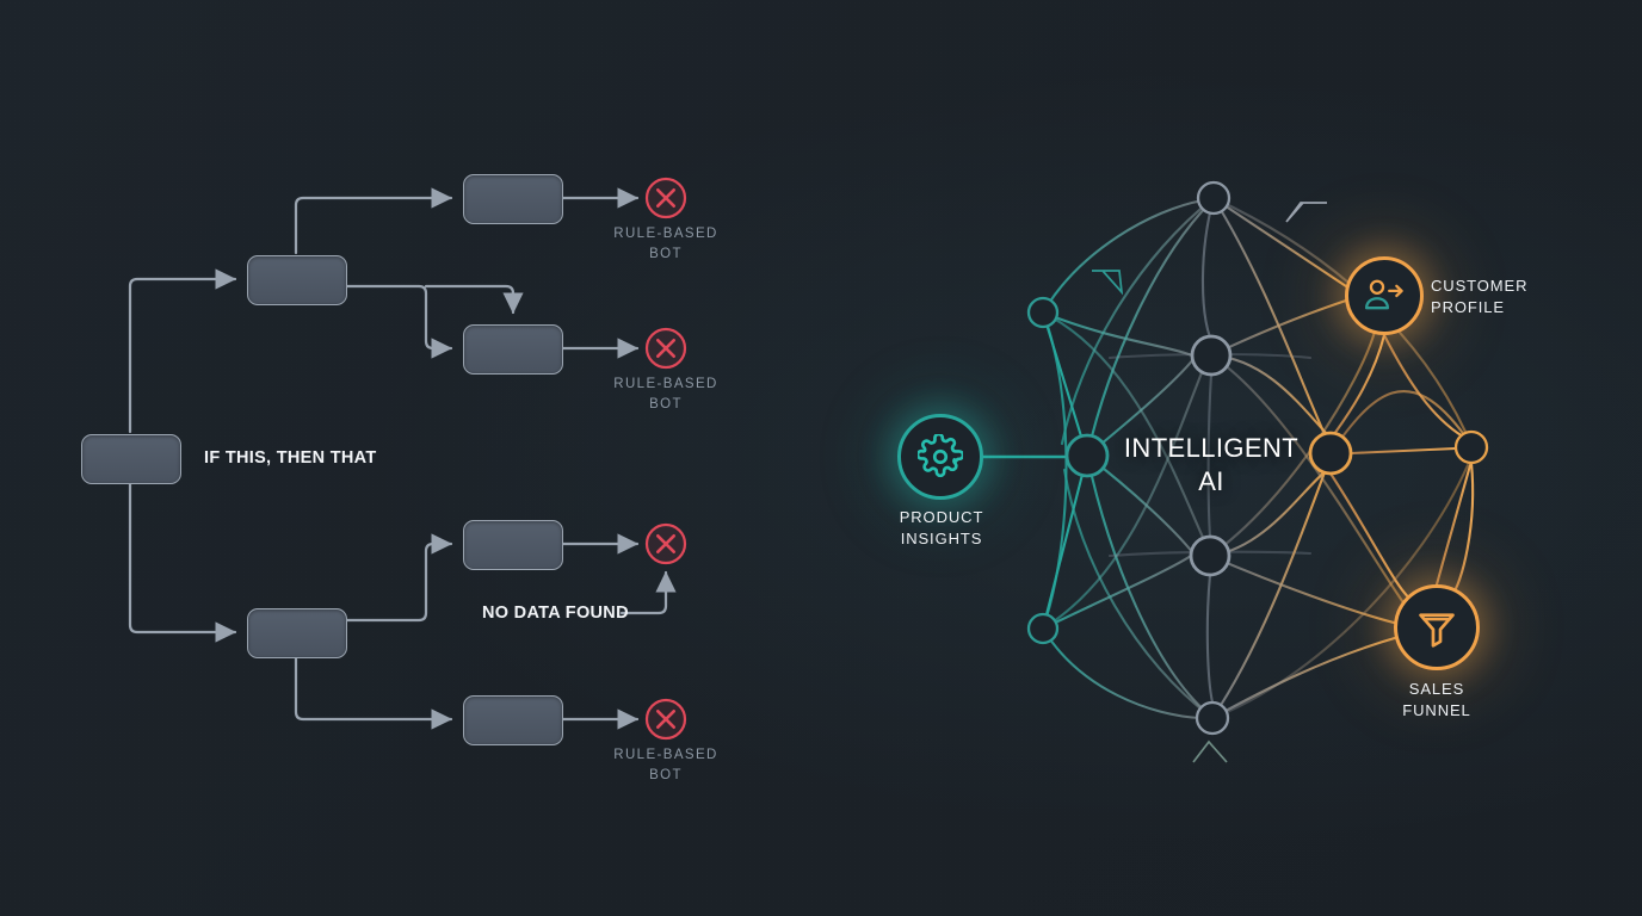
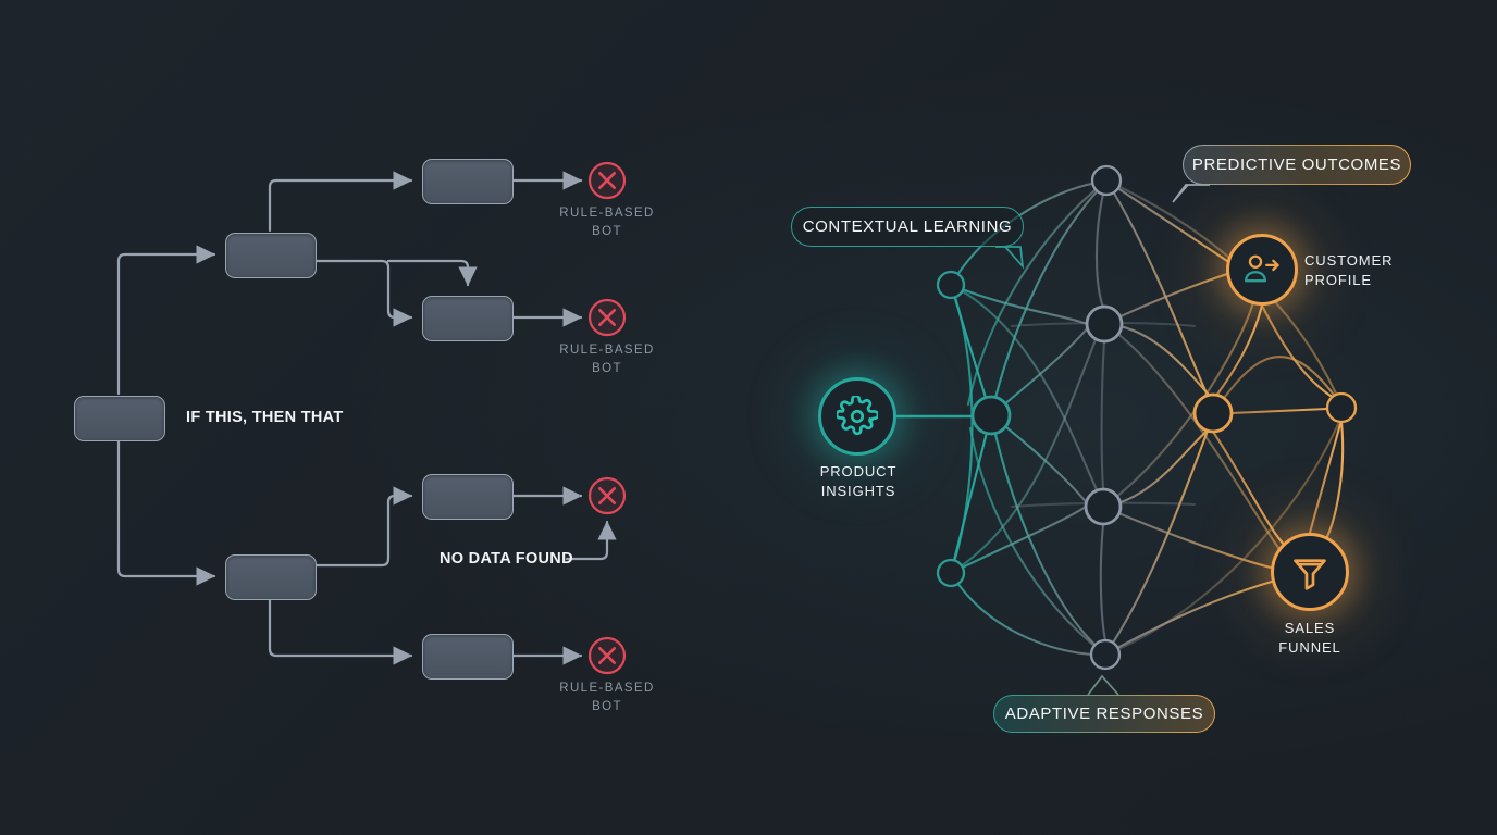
  IF THIS, THEN THAT
  NO DATA FOUND
  RULE-BASED
  BOT
  RULE-BASED
  BOT
  RULE-BASED
  BOT
+ CONTEXTUAL LEARNING
+ PREDICTIVE OUTCOMES
+ ADAPTIVE RESPONSES
  PRODUCT
  INSIGHTS
  CUSTOMER
  PROFILE
  SALES
  FUNNEL
- INTELLIGENT
- AI
